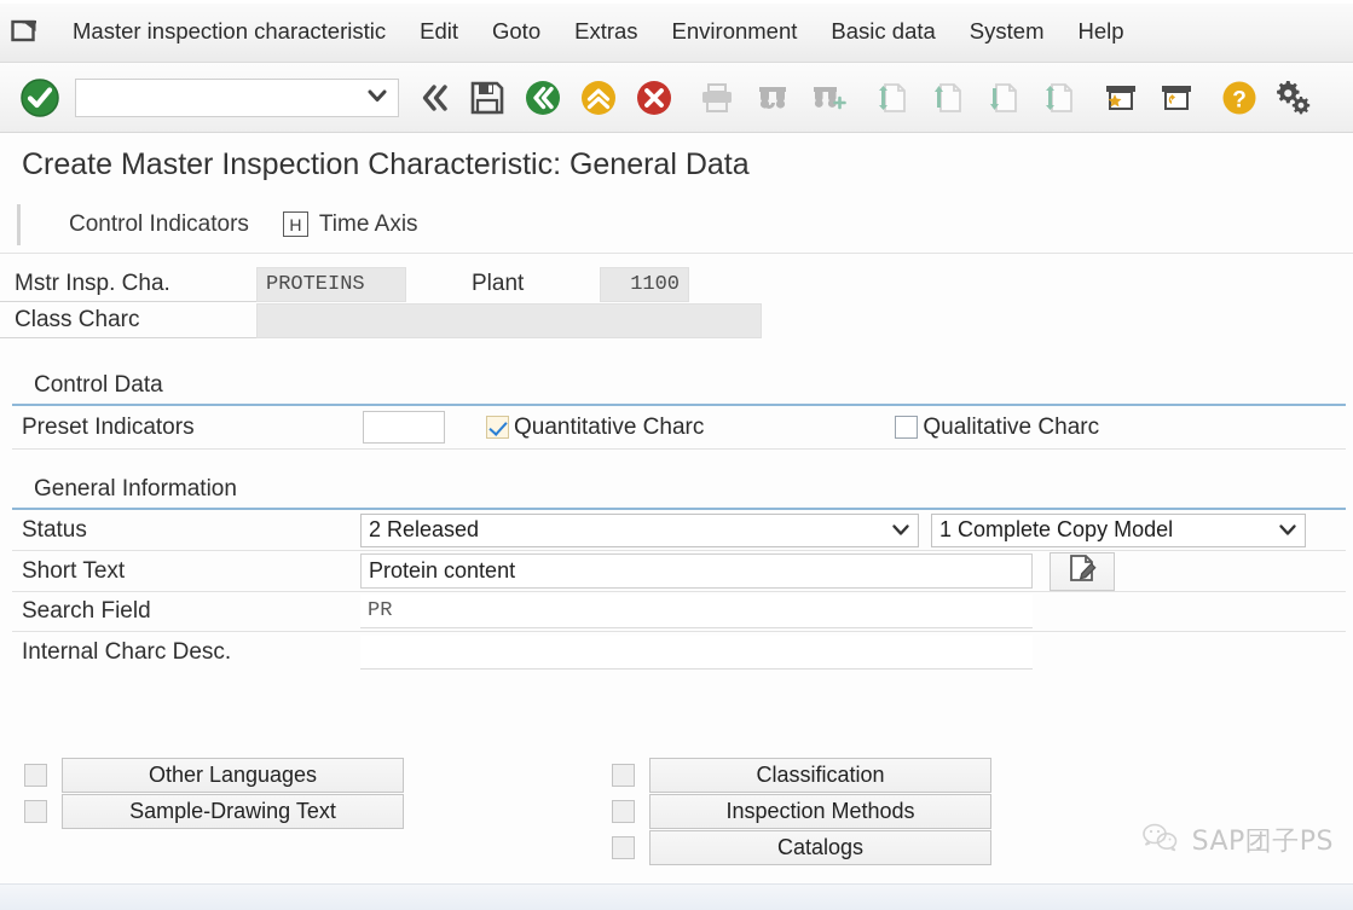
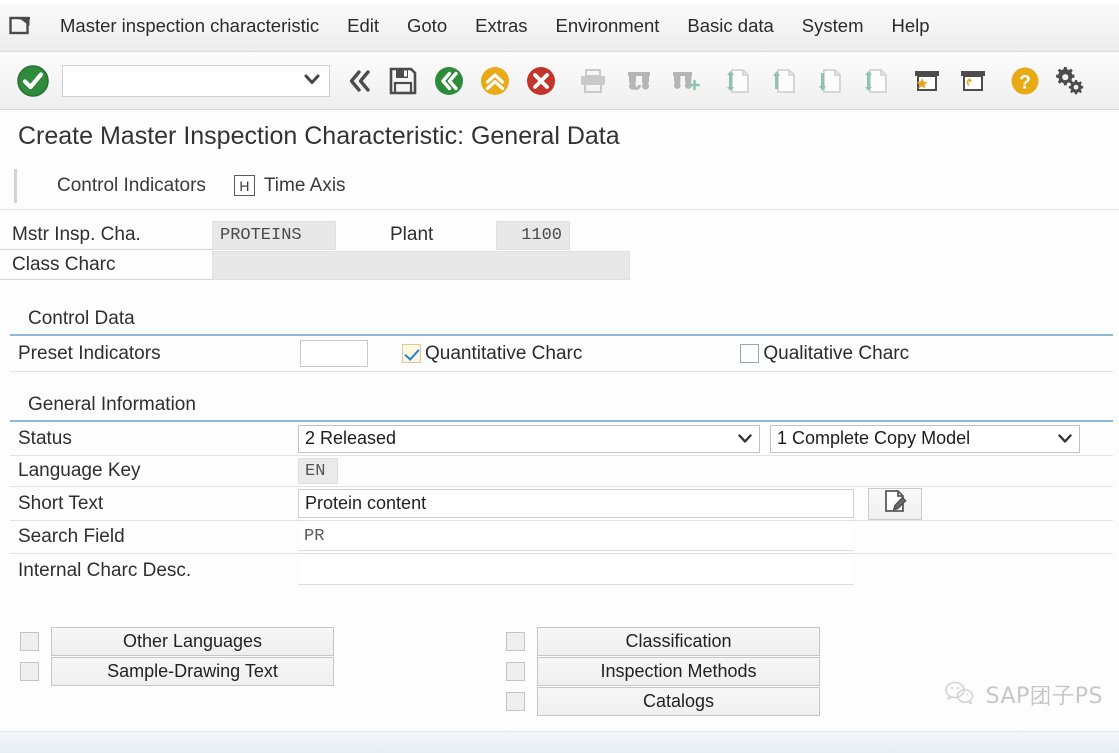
  Master inspection characteristic
  Edit
  Goto
  Extras
  Environment
  Basic data
  System
  Help
  ?
  Create Master Inspection Characteristic: General Data
  Control Indicators
  H
  Time Axis
  Mstr Insp. Cha.
  PROTEINS
  Plant
  1100
  Class Charc
  Control Data
  Preset Indicators
  Quantitative Charc
  Qualitative Charc
  General Information
  Status
  2 Released
  1 Complete Copy Model
+ Language Key
+ EN
  Short Text
  Protein content
  Search Field
  PR
  Internal Charc Desc.
  Other Languages
  Sample-Drawing Text
  Classification
  Inspection Methods
  Catalogs
  SAP团子PS
